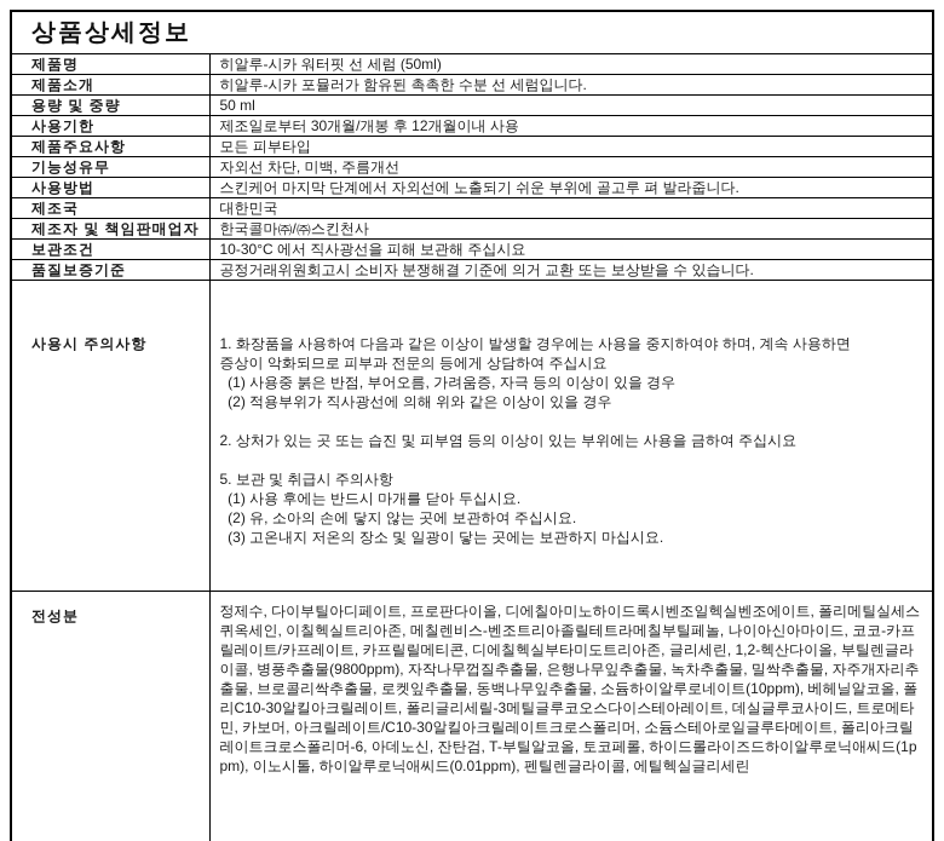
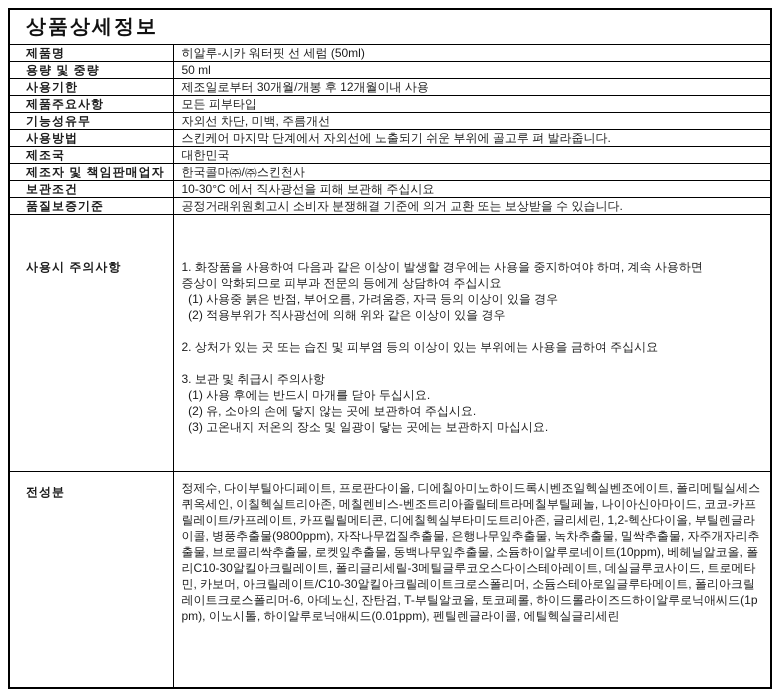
  상품상세정보
  제품명	히알루-시카 워터핏 선 세럼 (50ml)
- 제품소개	히알루-시카 포뮬러가 함유된 촉촉한 수분 선 세럼입니다.
  용량 및 중량	50 ml
  사용기한	제조일로부터 30개월/개봉 후 12개월이내 사용
  제품주요사항	모든 피부타입
  기능성유무	자외선 차단, 미백, 주름개선
  사용방법	스킨케어 마지막 단계에서 자외선에 노출되기 쉬운 부위에 골고루 펴 발라줍니다.
  제조국	대한민국
  제조자 및 책임판매업자	한국콜마㈜/㈜스킨천사
  보관조건	10-30°C 에서 직사광선을 피해 보관해 주십시요
  품질보증기준	공정거래위원회고시 소비자 분쟁해결 기준에 의거 교환 또는 보상받을 수 있습니다.
- 사용시 주의사항	1. 화장품을 사용하여 다음과 같은 이상이 발생할 경우에는 사용을 중지하여야 하며, 계속 사용하면증상이 악화되므로 피부과 전문의 등에게 상담하여 주십시요 (1) 사용중 붉은 반점, 부어오름, 가려움증, 자극 등의 이상이 있을 경우 (2) 적용부위가 직사광선에 의해 위와 같은 이상이 있을 경우2. 상처가 있는 곳 또는 습진 및 피부염 등의 이상이 있는 부위에는 사용을 금하여 주십시요5. 보관 및 취급시 주의사항 (1) 사용 후에는 반드시 마개를 닫아 두십시요. (2) 유, 소아의 손에 닿지 않는 곳에 보관하여 주십시요. (3) 고온내지 저온의 장소 및 일광이 닿는 곳에는 보관하지 마십시요.
+ 사용시 주의사항	1. 화장품을 사용하여 다음과 같은 이상이 발생할 경우에는 사용을 중지하여야 하며, 계속 사용하면증상이 악화되므로 피부과 전문의 등에게 상담하여 주십시요 (1) 사용중 붉은 반점, 부어오름, 가려움증, 자극 등의 이상이 있을 경우 (2) 적용부위가 직사광선에 의해 위와 같은 이상이 있을 경우2. 상처가 있는 곳 또는 습진 및 피부염 등의 이상이 있는 부위에는 사용을 금하여 주십시요3. 보관 및 취급시 주의사항 (1) 사용 후에는 반드시 마개를 닫아 두십시요. (2) 유, 소아의 손에 닿지 않는 곳에 보관하여 주십시요. (3) 고온내지 저온의 장소 및 일광이 닿는 곳에는 보관하지 마십시요.
  전성분	정제수, 다이부틸아디페이트, 프로판다이올, 디에칠아미노하이드록시벤조일헥실벤조에이트, 폴리메틸실세스퀴옥세인, 이칠헥실트리아존, 메칠렌비스-벤조트리아졸릴테트라메칠부틸페놀, 나이아신아마이드, 코코-카프릴레이트/카프레이트, 카프릴릴메티콘, 디에칠헥실부타미도트리아존, 글리세린, 1,2-헥산다이올, 부틸렌글라이콜, 병풍추출물(9800ppm), 자작나무껍질추출물, 은행나무잎추출물, 녹차추출물, 밀싹추출물, 자주개자리추출물, 브로콜리싹추출물, 로켓잎추출물, 동백나무잎추출물, 소듐하이알루로네이트(10ppm), 베헤닐알코올, 폴리C10-30알킬아크릴레이트, 폴리글리세릴-3메틸글루코오스다이스테아레이트, 데실글루코사이드, 트로메타민, 카보머, 아크릴레이트/C10-30알킬아크릴레이트크로스폴리머, 소듐스테아로일글루타메이트, 폴리아크릴레이트크로스폴리머-6, 아데노신, 잔탄검, T-부틸알코올, 토코페롤, 하이드롤라이즈드하이알루로닉애씨드(1ppm), 이노시톨, 하이알루로닉애씨드(0.01ppm), 펜틸렌글라이콜, 에틸헥실글리세린
